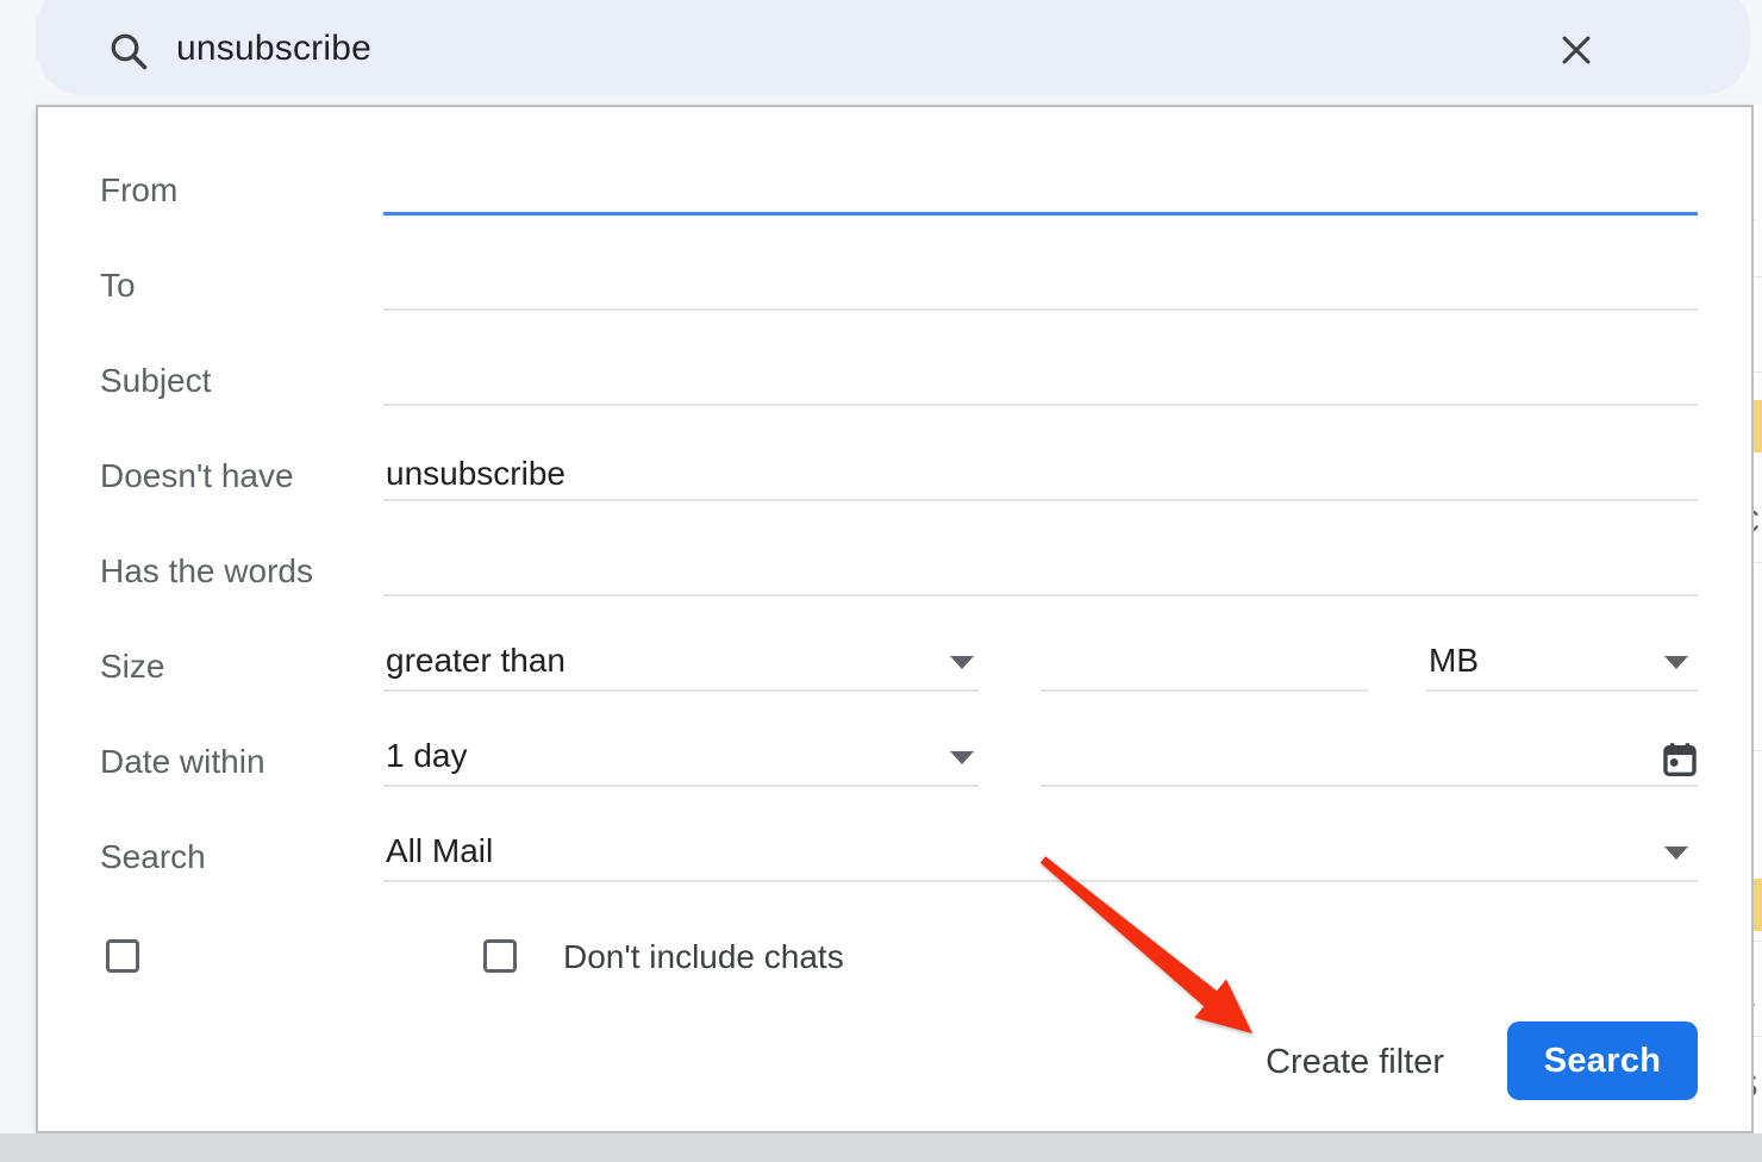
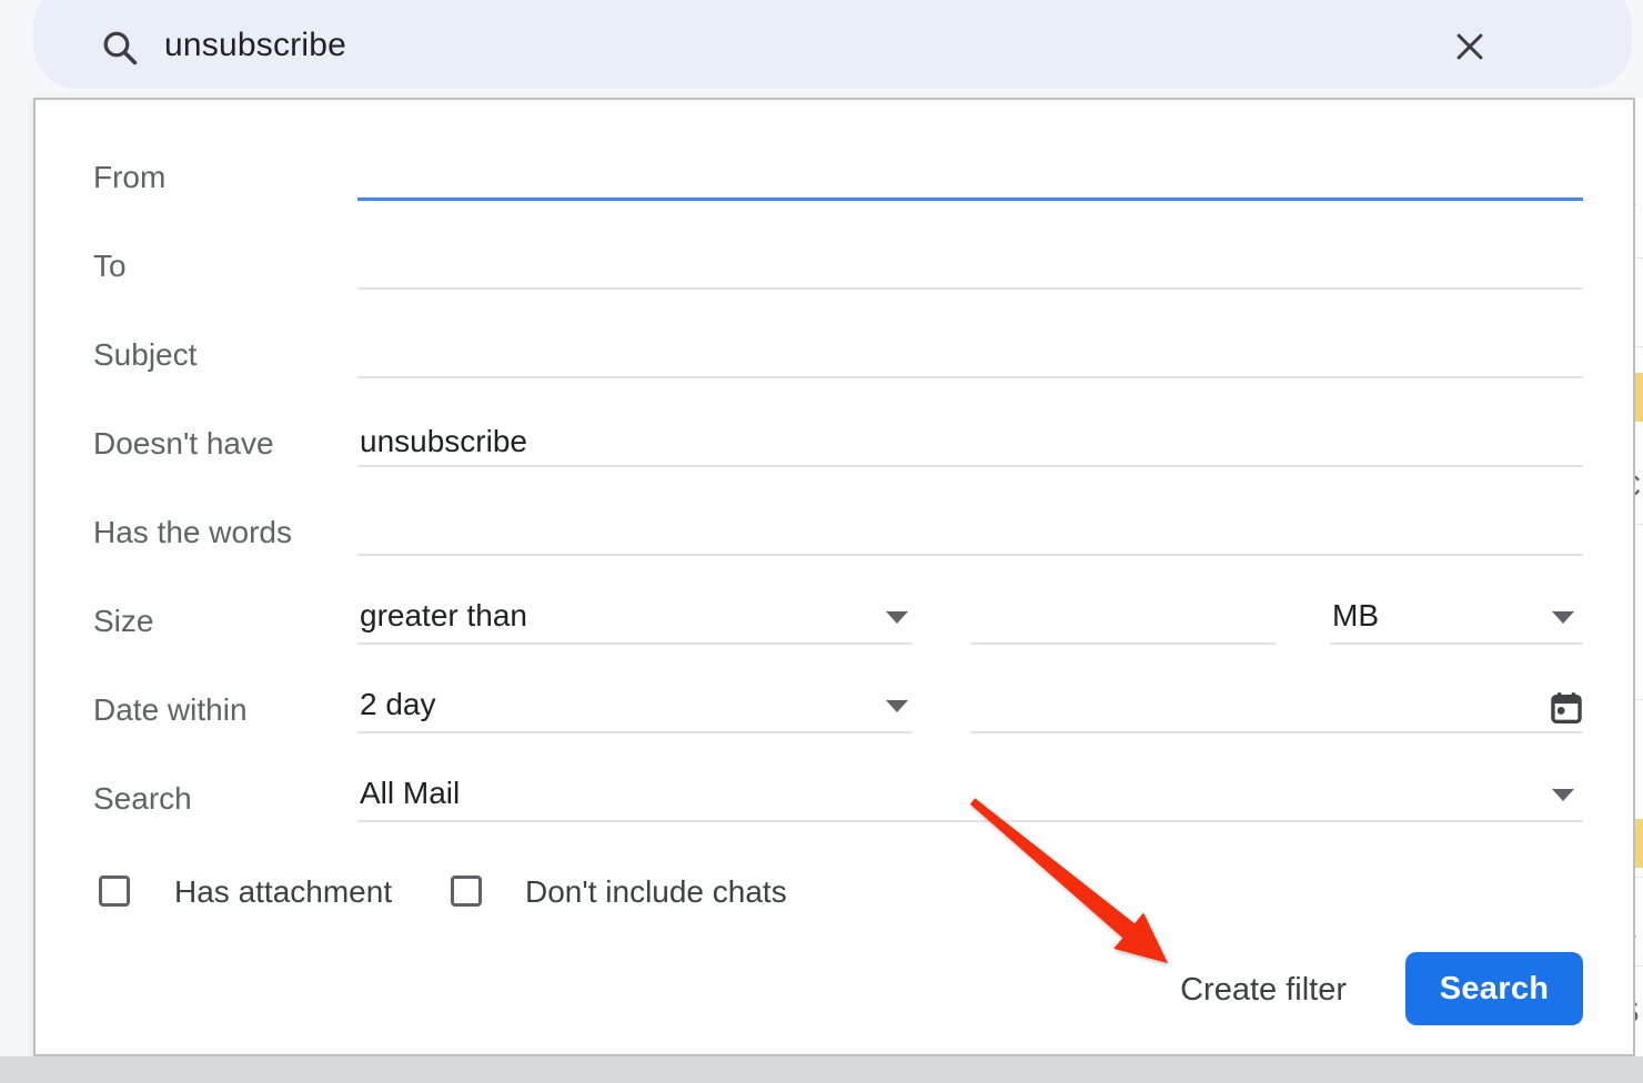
  unsubscribe
  From
  To
  Subject
  Doesn't have
  unsubscribe
  Has the words
  Size
  greater than
  MB
  Date within
- 1 day
+ 2 day
  Search
  All Mail
+ Has attachment
  Don't include chats
  Create filter
  Search
